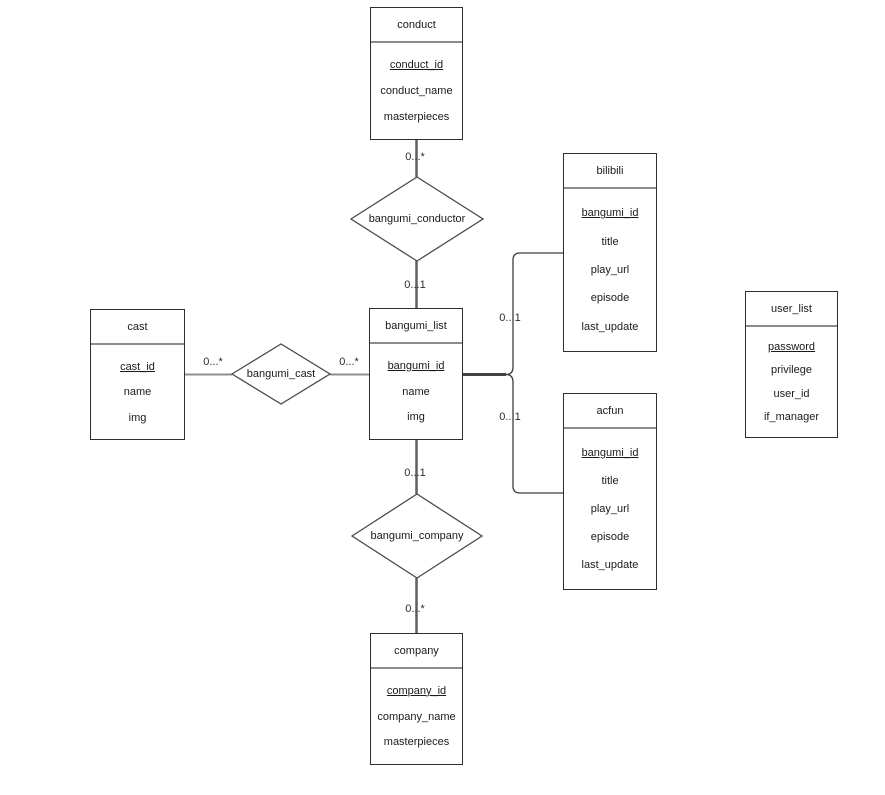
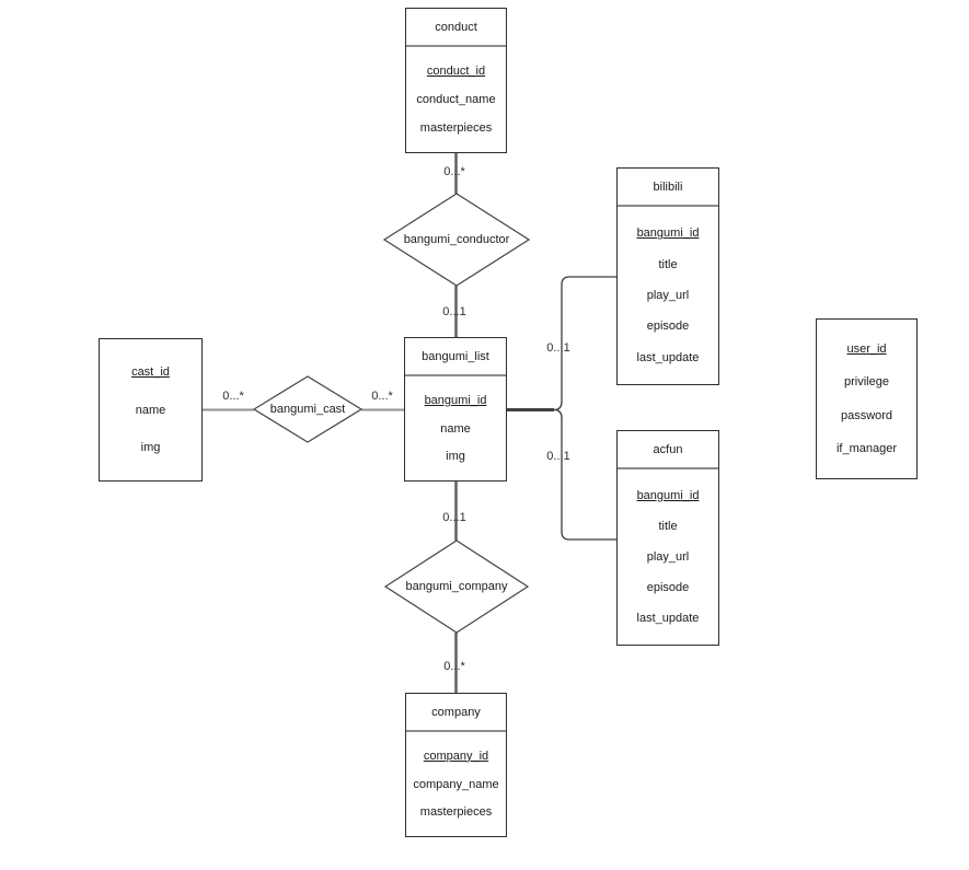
  conduct
  conduct_id
  conduct_name
  masterpieces
  bilibili
  bangumi_id
  title
  play_url
  episode
  last_update
- cast
  cast_id
  name
  img
  bangumi_list
  bangumi_id
  name
  img
  acfun
  bangumi_id
  title
  play_url
  episode
  last_update
- user_list
- password
+ user_id
  privilege
- user_id
+ password
  if_manager
  company
  company_id
  company_name
  masterpieces
  bangumi_conductor
  bangumi_cast
  bangumi_company
  0...*
  0...1
  0...*
  0...*
  0...1
  0...1
  0...1
  0...*
